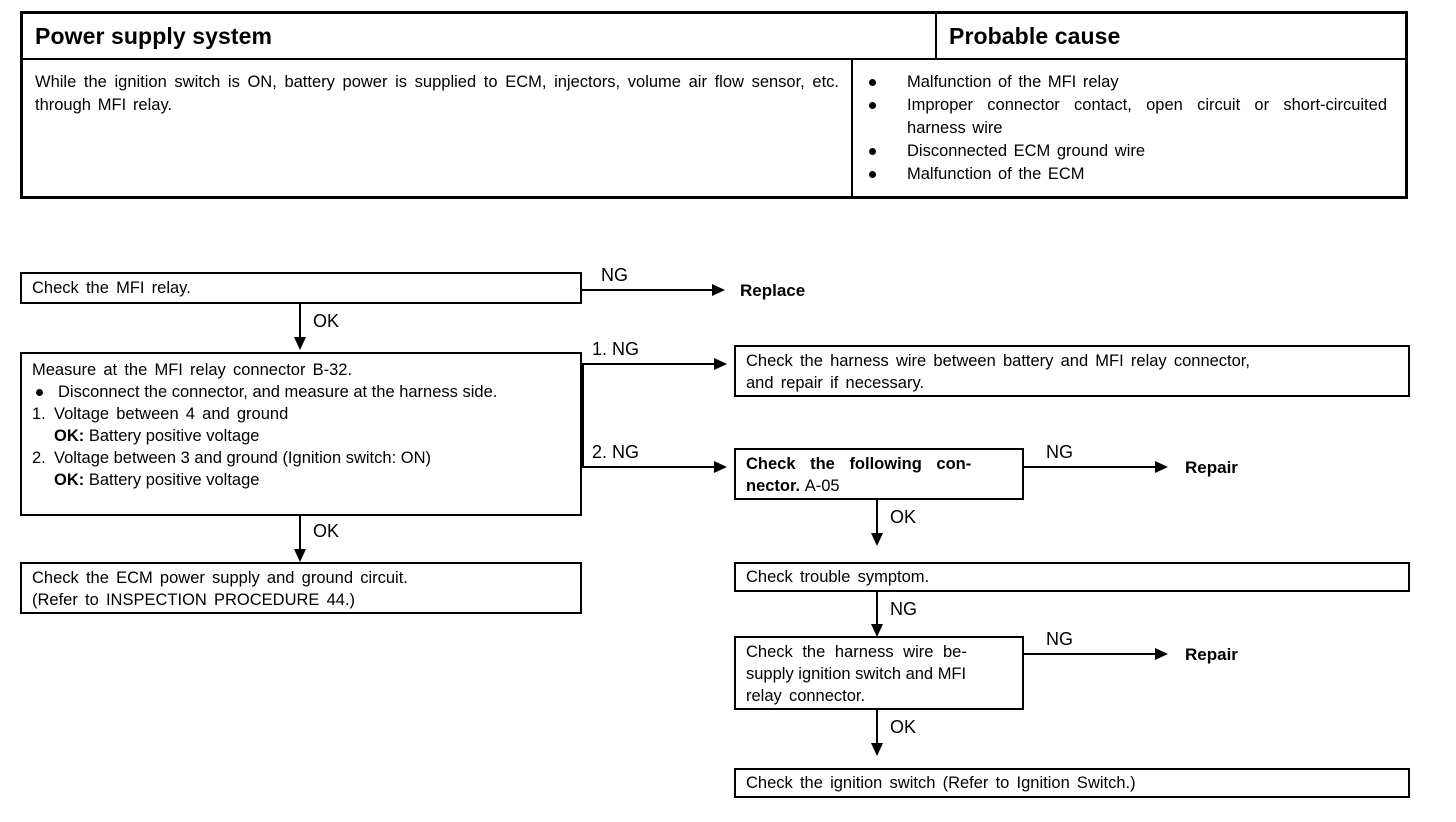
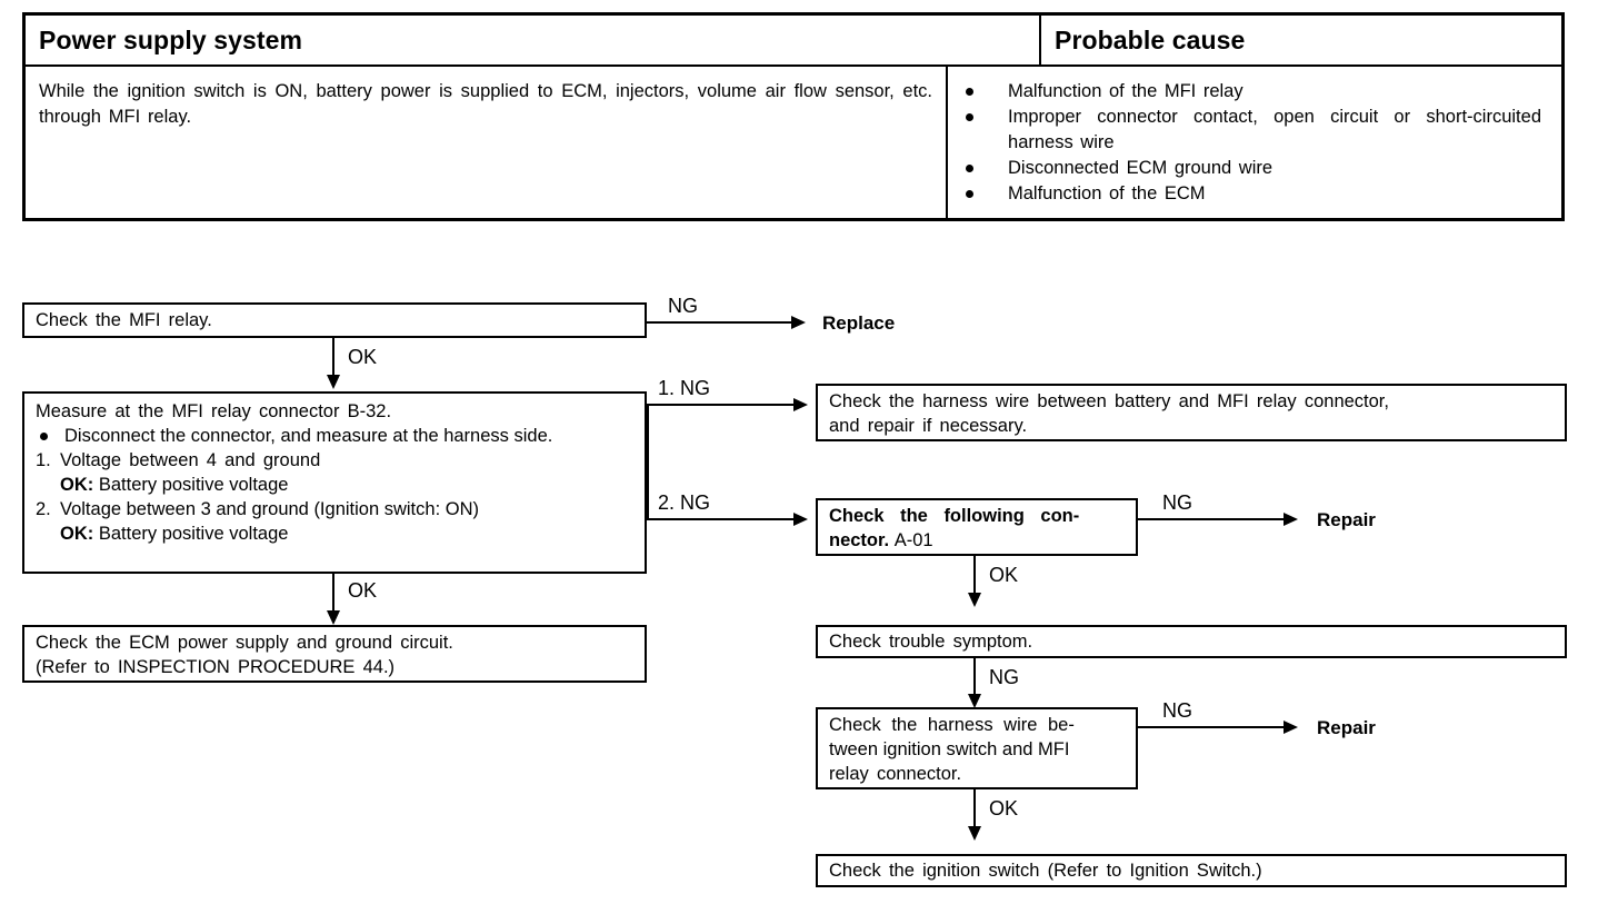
  Power supply system
  Probable cause
  While the ignition switch is ON, battery power is supplied to ECM, injectors, volume air flow sensor, etc. through MFI relay.
  Malfunction of the MFI relay
  Improper connector contact, open circuit or short-circuited harness wire
  Disconnected ECM ground wire
  Malfunction of the ECM
  Check the MFI relay.
  NG
  Replace
  OK
  Measure at the MFI relay connector B-32.
  Disconnect the connector, and measure at the harness side.
  1.
  Voltage between 4 and ground
  OK: Battery positive voltage
  2.
  Voltage between 3 and ground (Ignition switch: ON)
  OK: Battery positive voltage
  1. NG
  Check the harness wire between battery and MFI relay connector,
  and repair if necessary.
  2. NG
  Check the following con-
- nector. A-05
+ nector. A-01
  NG
  Repair
  OK
  Check the ECM power supply and ground circuit.
  (Refer to INSPECTION PROCEDURE 44.)
  OK
  Check trouble symptom.
  NG
  Check the harness wire be-
- supply ignition switch and MFI
+ tween ignition switch and MFI
  relay connector.
  NG
  Repair
  OK
  Check the ignition switch (Refer to Ignition Switch.)
